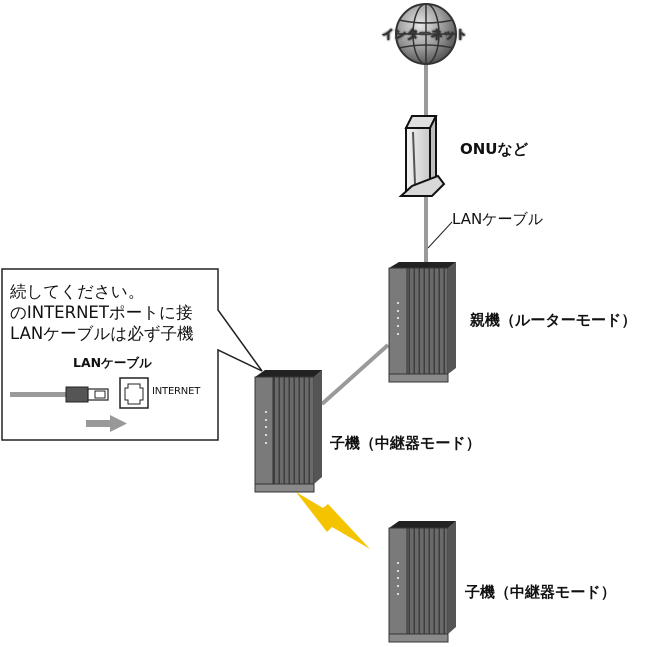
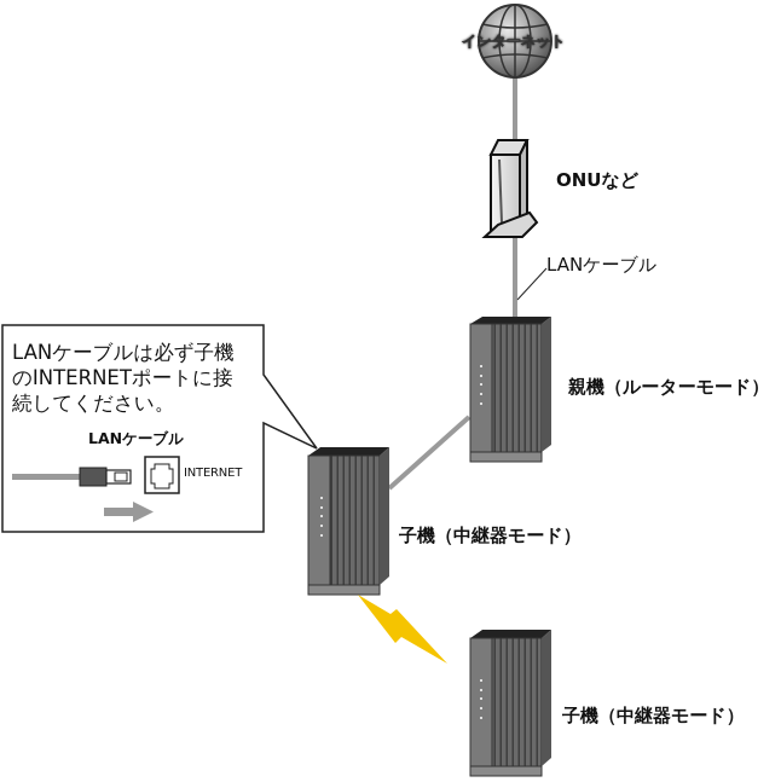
  インターネット
  ONUなど
  LANケーブル
  親機（ルーターモード）
  子機（中継器モード）
  子機（中継器モード）
- 続してください。
+ LANケーブルは必ず子機
  のINTERNETポートに接
- LANケーブルは必ず子機
+ 続してください。
  LANケーブル
  INTERNET
